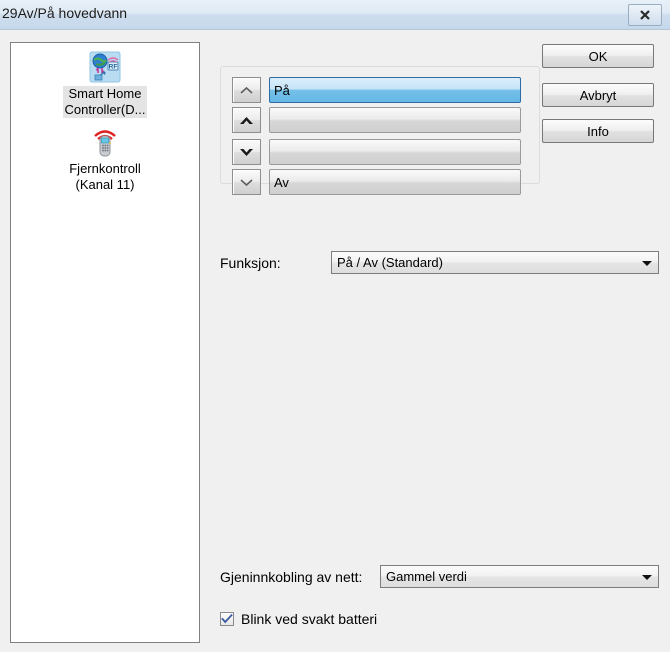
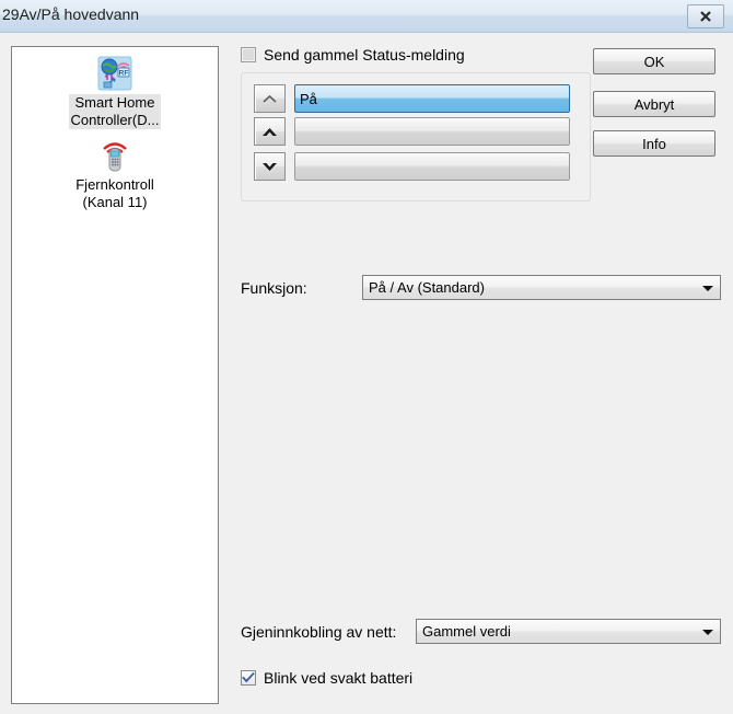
  29Av/På hovedvann
  Smart Home
  Controller(D...
  Fjernkontroll
  (Kanal 11)
+ Send gammel Status-melding
  På
- Av
  OK
  Avbryt
  Info
  Funksjon:
  På / Av (Standard)
  Gjeninnkobling av nett:
  Gammel verdi
  Blink ved svakt batteri
